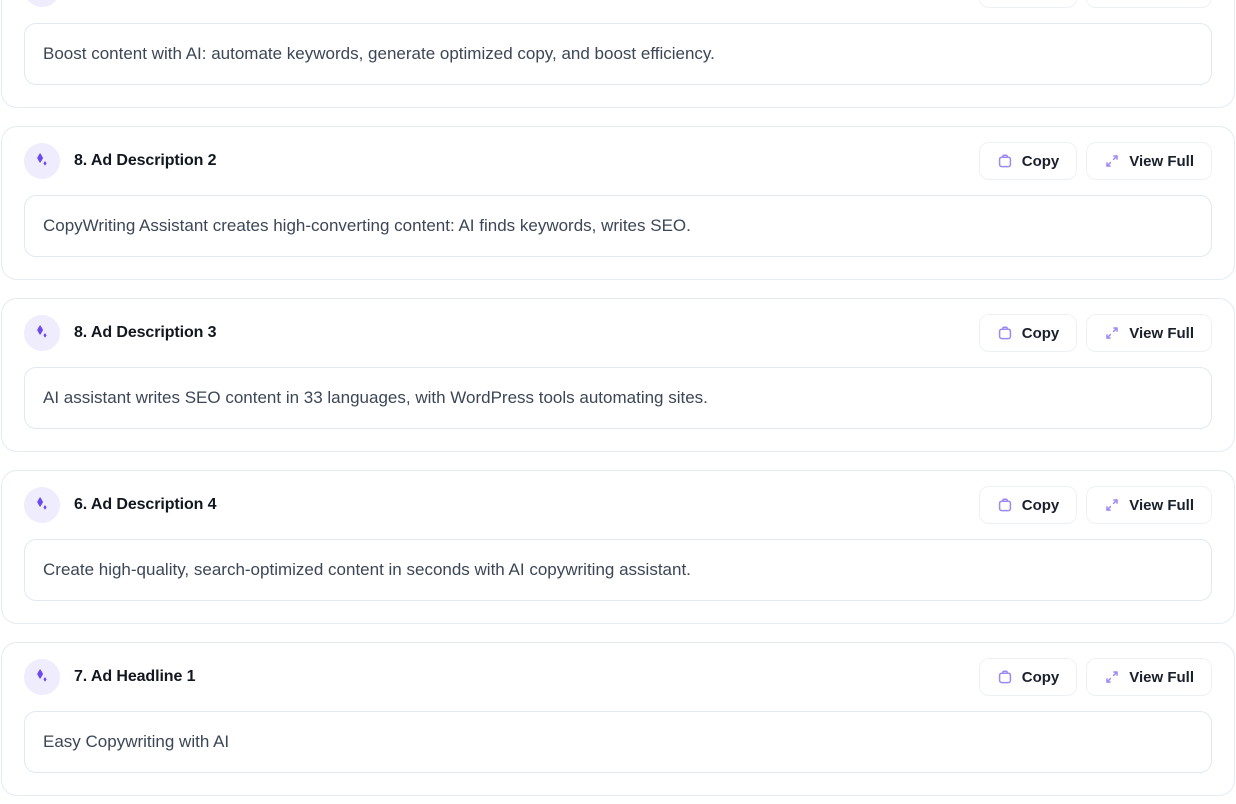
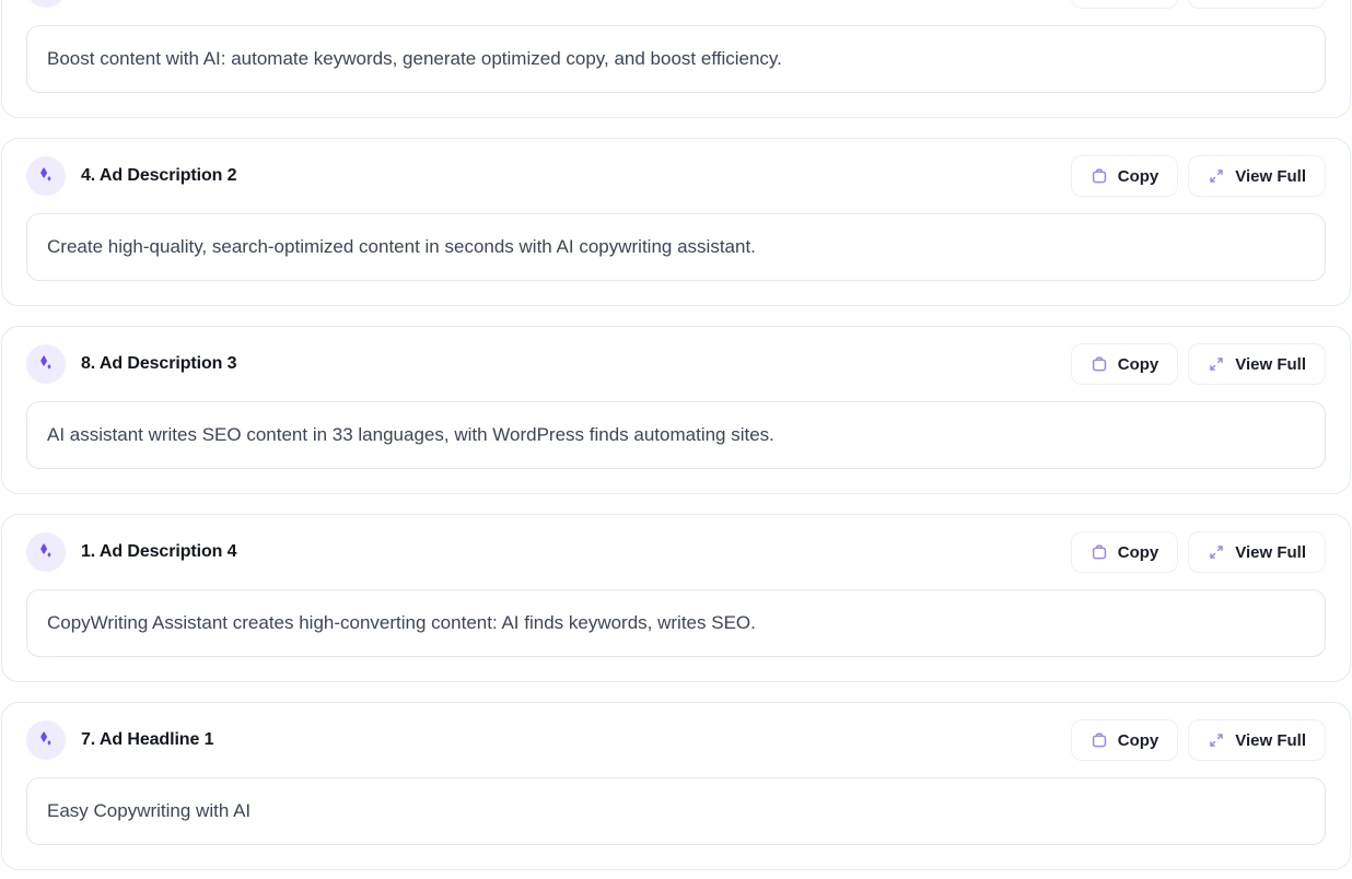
  Boost content with AI: automate keywords, generate optimized copy, and boost efficiency.
- 8. Ad Description 2
+ 4. Ad Description 2
  Copy
  View Full
- CopyWriting Assistant creates high-converting content: AI finds keywords, writes SEO.
+ Create high-quality, search-optimized content in seconds with AI copywriting assistant.
  8. Ad Description 3
  Copy
  View Full
- AI assistant writes SEO content in 33 languages, with WordPress tools automating sites.
+ AI assistant writes SEO content in 33 languages, with WordPress finds automating sites.
- 6. Ad Description 4
+ 1. Ad Description 4
  Copy
  View Full
- Create high-quality, search-optimized content in seconds with AI copywriting assistant.
+ CopyWriting Assistant creates high-converting content: AI finds keywords, writes SEO.
  7. Ad Headline 1
  Copy
  View Full
  Easy Copywriting with AI
